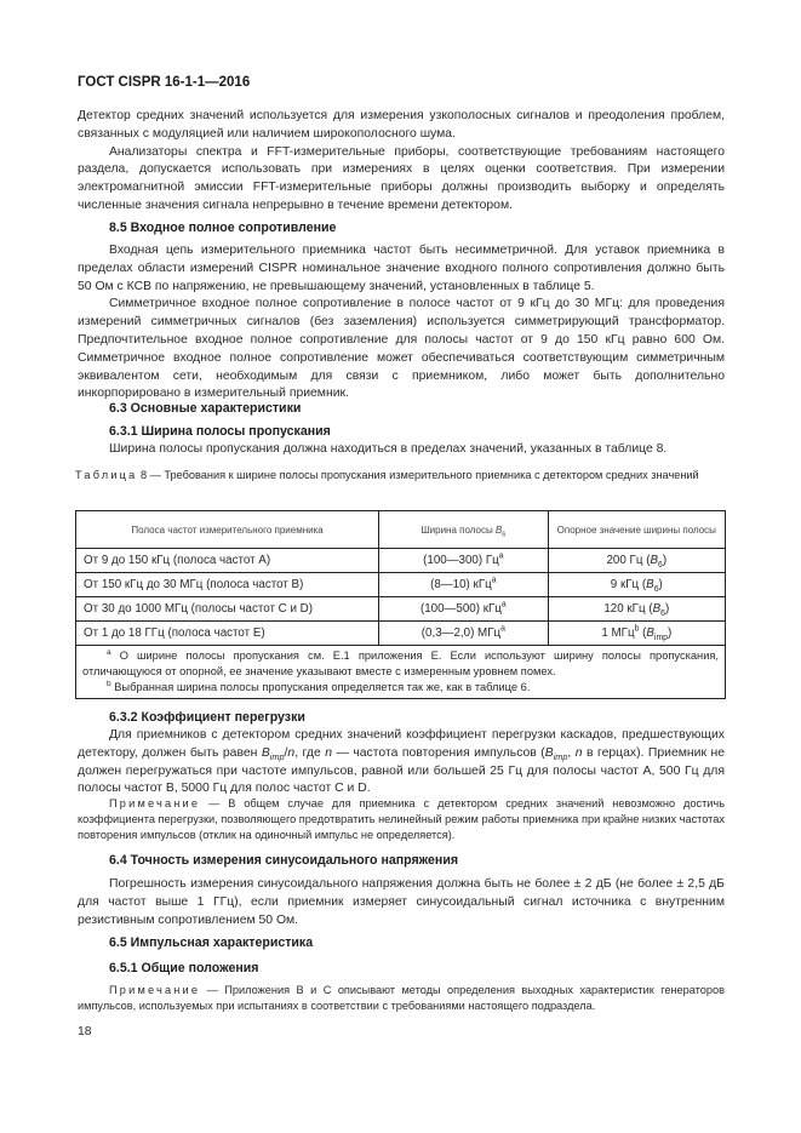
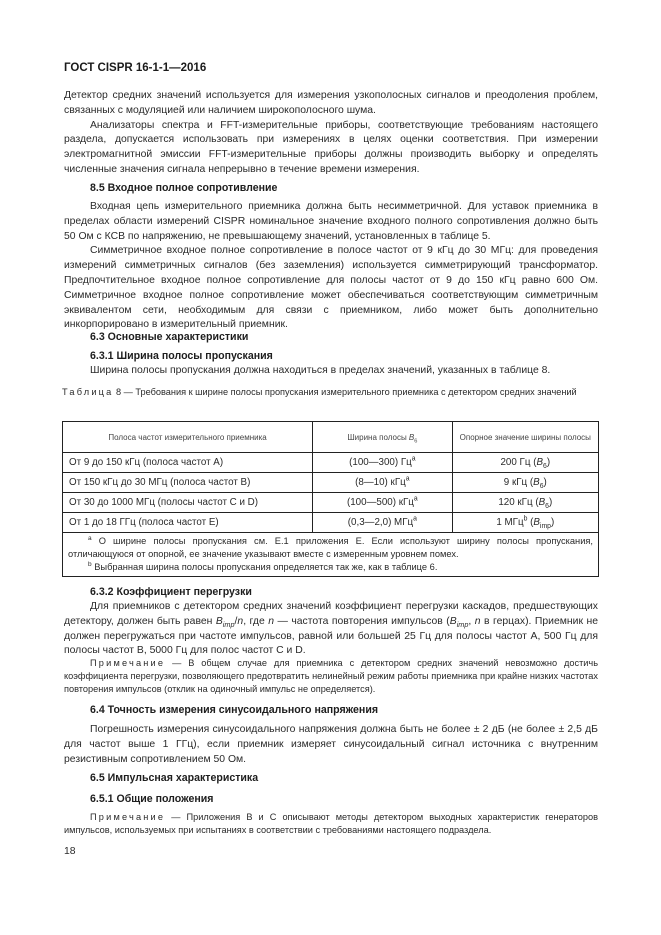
  ГОСТ CISPR 16-1-1—2016
  Детектор средних значений используется для измерения узкополосных сигналов и преодоления проблем, связанных с модуляцией или наличием широкополосного шума.
- Анализаторы спектра и FFT-измерительные приборы, соответствующие требованиям настоящего раздела, допускается использовать при измерениях в целях оценки соответствия. При измерении электромагнитной эмиссии FFT-измерительные приборы должны производить выборку и определять численные значения сигнала непрерывно в течение времени детектором.
+ Анализаторы спектра и FFT-измерительные приборы, соответствующие требованиям настоящего раздела, допускается использовать при измерениях в целях оценки соответствия. При измерении электромагнитной эмиссии FFT-измерительные приборы должны производить выборку и определять численные значения сигнала непрерывно в течение времени измерения.
  8.5 Входное полное сопротивление
- Входная цепь измерительного приемника частот быть несимметричной. Для уставок приемника в пределах области измерений CISPR номинальное значение входного полного сопротивления должно быть 50 Ом с КСВ по напряжению, не превышающему значений, установленных в таблице 5.
+ Входная цепь измерительного приемника должна быть несимметричной. Для уставок приемника в пределах области измерений CISPR номинальное значение входного полного сопротивления должно быть 50 Ом с КСВ по напряжению, не превышающему значений, установленных в таблице 5.
  Симметричное входное полное сопротивление в полосе частот от 9 кГц до 30 МГц: для проведения измерений симметричных сигналов (без заземления) используется симметрирующий трансформатор. Предпочтительное входное полное сопротивление для полосы частот от 9 до 150 кГц равно 600 Ом. Симметричное входное полное сопротивление может обеспечиваться соответствующим симметричным эквивалентом сети, необходимым для связи с приемником, либо может быть дополнительно инкорпорировано в измерительный приемник.
  6.3 Основные характеристики
  6.3.1 Ширина полосы пропускания
  Ширина полосы пропускания должна находиться в пределах значений, указанных в таблице 8.
  Таблица 8 — Требования к ширине полосы пропускания измерительного приемника с детектором средних значений
  Полоса частот измерительного приемника	Ширина полосы B	Опорное значение ширины полосы
  От 9 до 150 кГц (полоса частот А)	(100—300) Гц	200 Гц (B )
  От 150 кГц до 30 МГц (полоса частот В)	(8—10) кГц	9 кГц (B )
  От 30 до 1000 МГц (полосы частот С и D)	(100—500) кГц	120 кГц (B )
  От 1 до 18 ГГц (полоса частот Е)	(0,3—2,0) МГц	1 МГц (B )
  О ширине полосы пропускания см. Е.1 приложения Е. Если используют ширину полосы пропускания, отличающуюся от опорной, ее значение указывают вместе с измеренным уровнем помех. Выбранная ширина полосы пропускания определяется так же, как в таблице 6.
  6.3.2 Коэффициент перегрузки
  Для приемников с детектором средних значений коэффициент перегрузки каскадов, предшествующих детектору, должен быть равен Bimp/n, где n — частота повторения импульсов (Bimp, n в герцах). Приемник не должен перегружаться при частоте импульсов, равной или большей 25 Гц для полосы частот А, 500 Гц для полосы частот В, 5000 Гц для полос частот С и D.
  Примечание — В общем случае для приемника с детектором средних значений невозможно достичь коэффициента перегрузки, позволяющего предотвратить нелинейный режим работы приемника при крайне низких частотах повторения импульсов (отклик на одиночный импульс не определяется).
  6.4 Точность измерения синусоидального напряжения
  Погрешность измерения синусоидального напряжения должна быть не более ± 2 дБ (не более ± 2,5 дБ для частот выше 1 ГГц), если приемник измеряет синусоидальный сигнал источника с внутренним резистивным сопротивлением 50 Ом.
  6.5 Импульсная характеристика
  6.5.1 Общие положения
- Примечание — Приложения В и С описывают методы определения выходных характеристик генераторов импульсов, используемых при испытаниях в соответствии с требованиями настоящего подраздела.
+ Примечание — Приложения В и С описывают методы детектором выходных характеристик генераторов импульсов, используемых при испытаниях в соответствии с требованиями настоящего подраздела.
  18
